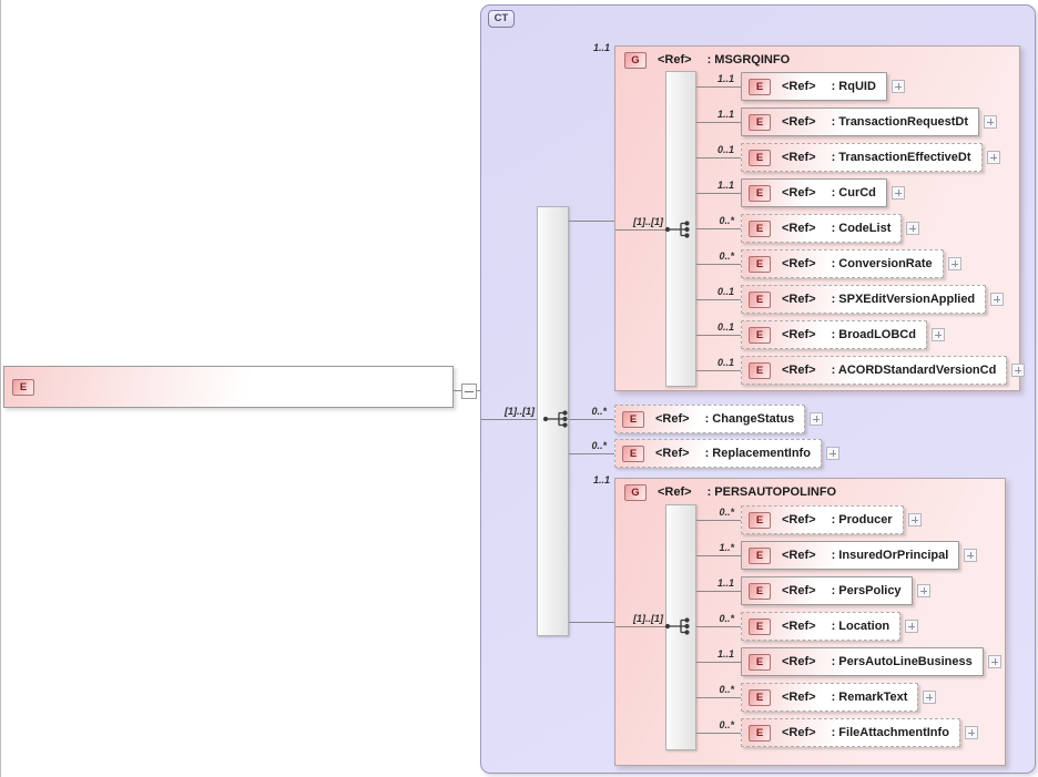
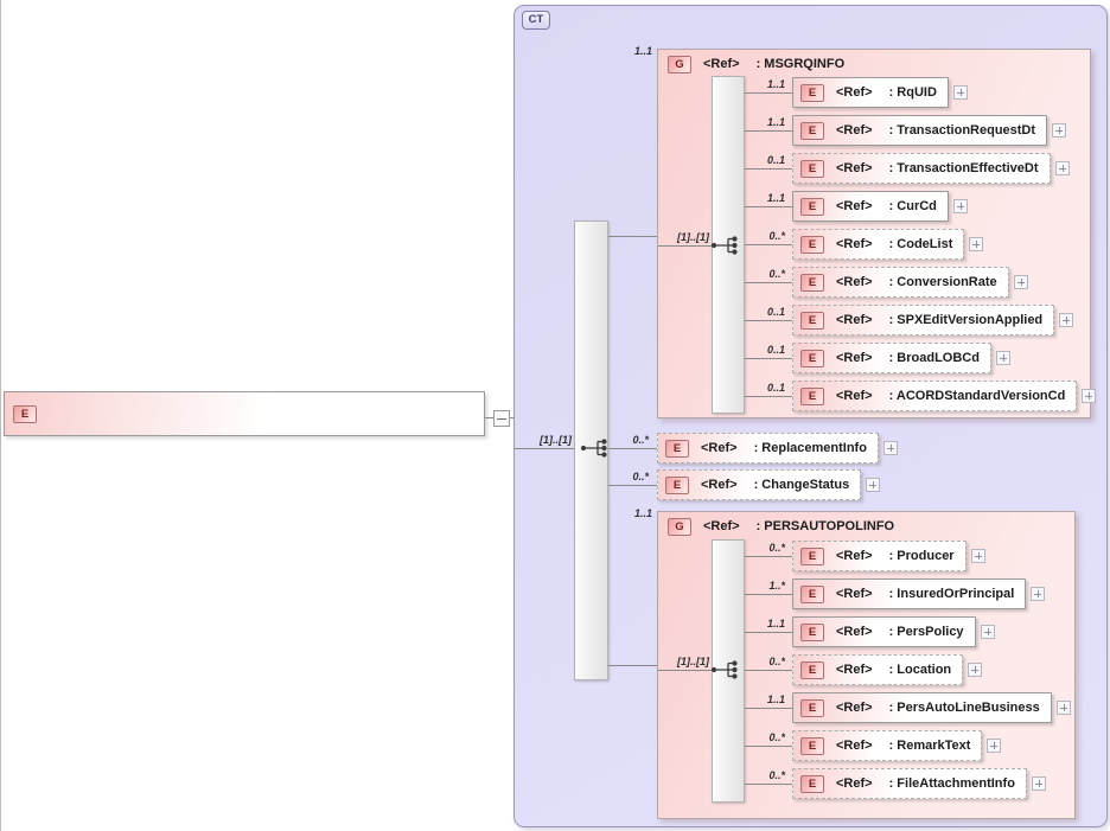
  E
  CT
  [1]..[1]
  1..1
  1..1
  G
  <Ref>
  : MSGRQINFO
  [1]..[1]
  1..1
  E
  <Ref>
  : RqUID
  1..1
  E
  <Ref>
  : TransactionRequestDt
  0..1
  E
  <Ref>
  : TransactionEffectiveDt
  1..1
  E
  <Ref>
  : CurCd
  0..*
  E
  <Ref>
  : CodeList
  0..*
  E
  <Ref>
  : ConversionRate
  0..1
  E
  <Ref>
  : SPXEditVersionApplied
  0..1
  E
  <Ref>
  : BroadLOBCd
  0..1
  E
  <Ref>
  : ACORDStandardVersionCd
  0..*
  E
  <Ref>
- : ChangeStatus
+ : ReplacementInfo
  0..*
  E
  <Ref>
- : ReplacementInfo
+ : ChangeStatus
  G
  <Ref>
  : PERSAUTOPOLINFO
  [1]..[1]
  0..*
  E
  <Ref>
  : Producer
  1..*
  E
  <Ref>
  : InsuredOrPrincipal
  1..1
  E
  <Ref>
  : PersPolicy
  0..*
  E
  <Ref>
  : Location
  1..1
  E
  <Ref>
  : PersAutoLineBusiness
  0..*
  E
  <Ref>
  : RemarkText
  0..*
  E
  <Ref>
  : FileAttachmentInfo
